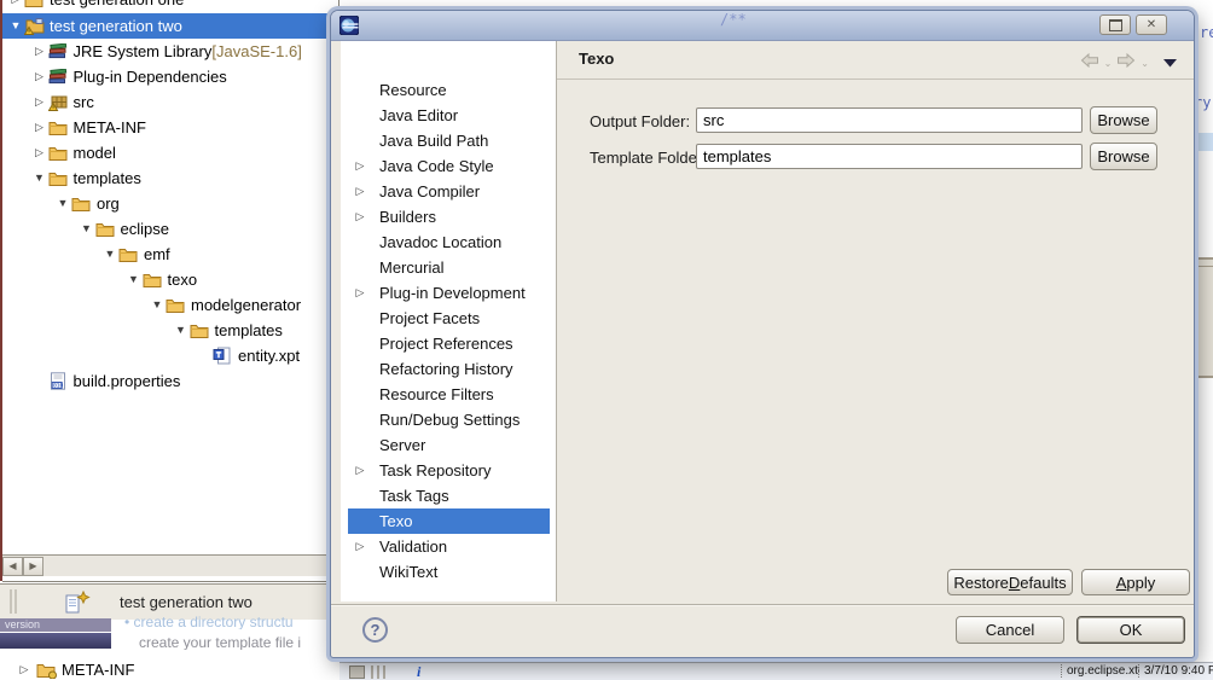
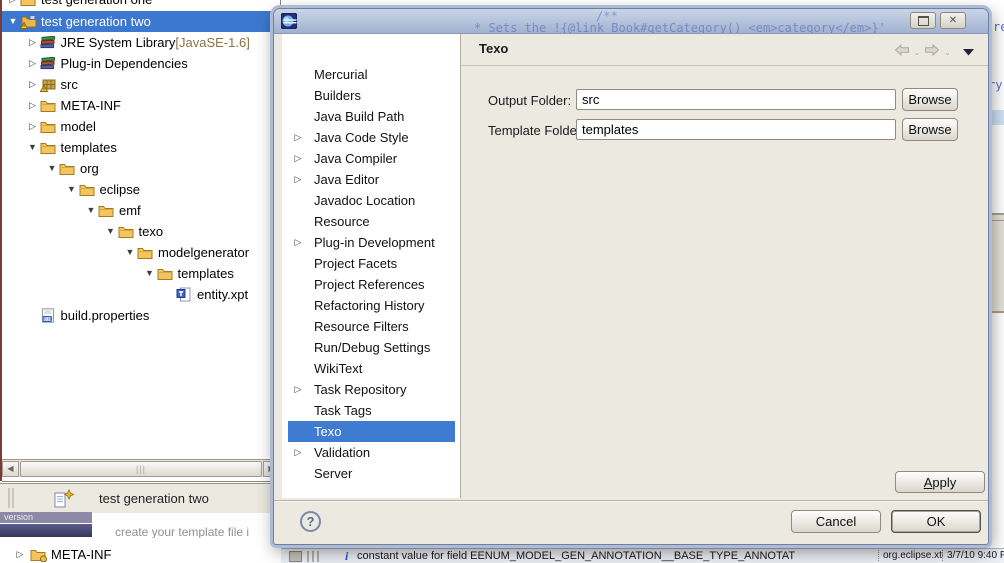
  ▼
  test generation two
  ▷
  JRE System Library
  [JavaSE-1.6]
  ▷
  Plug-in Dependencies
  ▷
  src
  ▷
  META-INF
  ▷
  model
  ▼
  templates
  ▼
  org
  ▼
  eclipse
  ▼
  emf
  ▼
  texo
  ▼
  modelgenerator
  ▼
  templates
  entity.xpt
  build.properties
  ◀
+ |||
  ▶
  test generation two
  version
- • create a directory structu
  create your template file i
  ▷
  META-INF
  ry
  i
+ constant value for field EENUM_MODEL_GEN_ANNOTATION__BASE_TYPE_ANNOTAT
  org.eclipse.xt
  3/7/10 9:40 P
  /**
+ * Sets the !{@link Book#getCategory() <em>category</em>}'
  ✕
- Resource
+ Mercurial
- Java Editor
+ Builders
  Java Build Path
  ▷
  Java Code Style
  ▷
  Java Compiler
  ▷
- Builders
+ Java Editor
  Javadoc Location
- Mercurial
+ Resource
  ▷
  Plug-in Development
  Project Facets
  Project References
  Refactoring History
  Resource Filters
  Run/Debug Settings
- Server
+ WikiText
  ▷
  Task Repository
  Task Tags
  Texo
  ▷
  Validation
- WikiText
+ Server
  Texo
  ⌄
  ⌄
  Output Folder:
  src
  Browse
  Template Folde
  templates
  Browse
- Restore
- D
- efaults
  A
  pply
  ?
  Cancel
  OK
